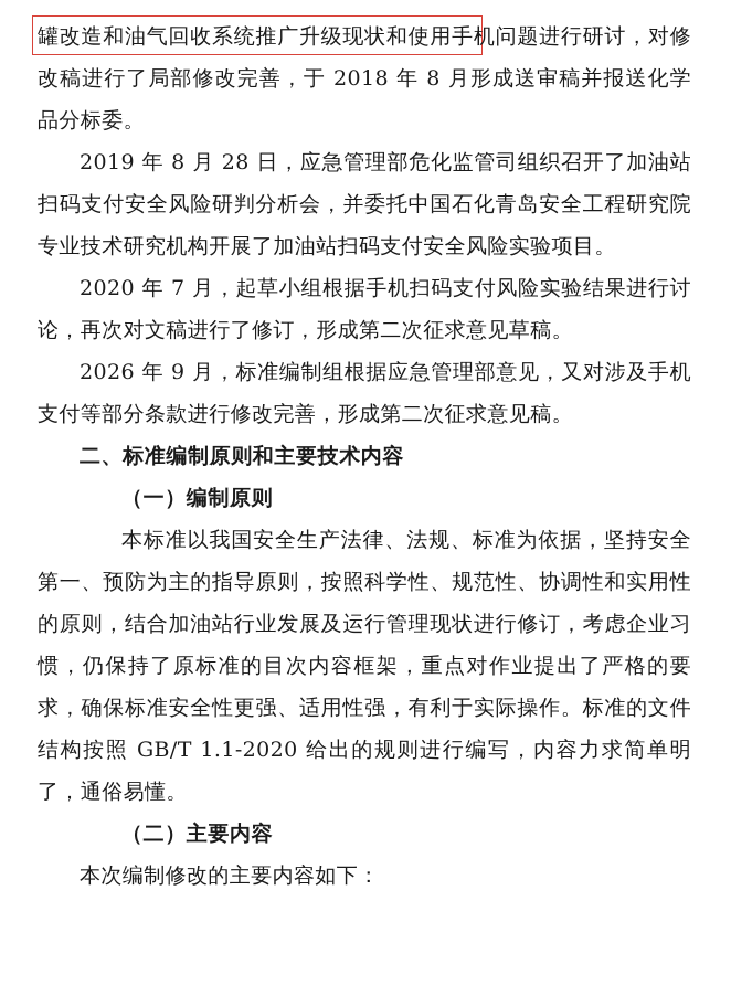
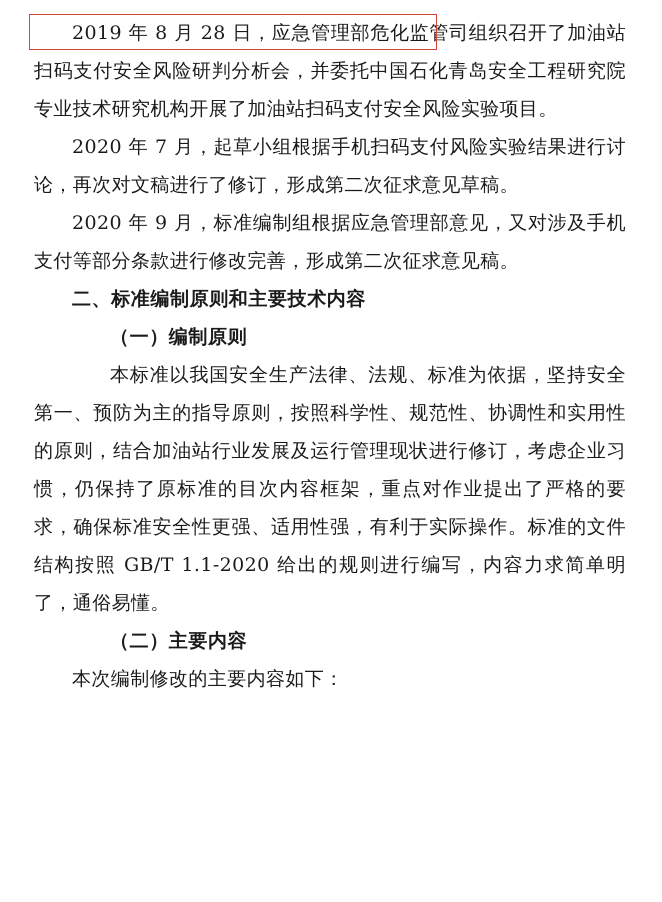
- 罐改造和油气回收系统推广升级现状和使用手机问题进行研讨，对修改稿进行了局部修改完善，于 2018 年 8 月形成送审稿并报送化学品分标委。
  2019 年 8 月 28 日，应急管理部危化监管司组织召开了加油站扫码支付安全风险研判分析会，并委托中国石化青岛安全工程研究院专业技术研究机构开展了加油站扫码支付安全风险实验项目。
  2020 年 7 月，起草小组根据手机扫码支付风险实验结果进行讨论，再次对文稿进行了修订，形成第二次征求意见草稿。
- 2026 年 9 月，标准编制组根据应急管理部意见，又对涉及手机支付等部分条款进行修改完善，形成第二次征求意见稿。
+ 2020 年 9 月，标准编制组根据应急管理部意见，又对涉及手机支付等部分条款进行修改完善，形成第二次征求意见稿。
  二、标准编制原则和主要技术内容
  （一）编制原则
  本标准以我国安全生产法律、法规、标准为依据，坚持安全第一、预防为主的指导原则，按照科学性、规范性、协调性和实用性的原则，结合加油站行业发展及运行管理现状进行修订，考虑企业习惯，仍保持了原标准的目次内容框架，重点对作业提出了严格的要求，确保标准安全性更强、适用性强，有利于实际操作。标准的文件结构按照 GB/T 1.1-2020 给出的规则进行编写，内容力求简单明了，通俗易懂。
  （二）主要内容
  本次编制修改的主要内容如下：
